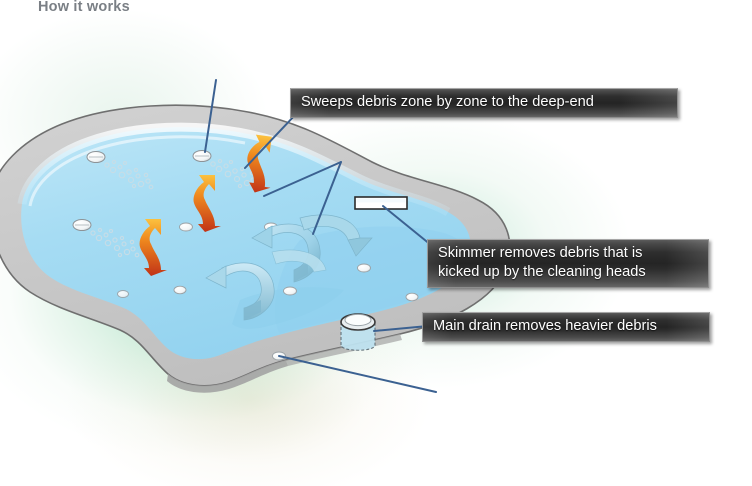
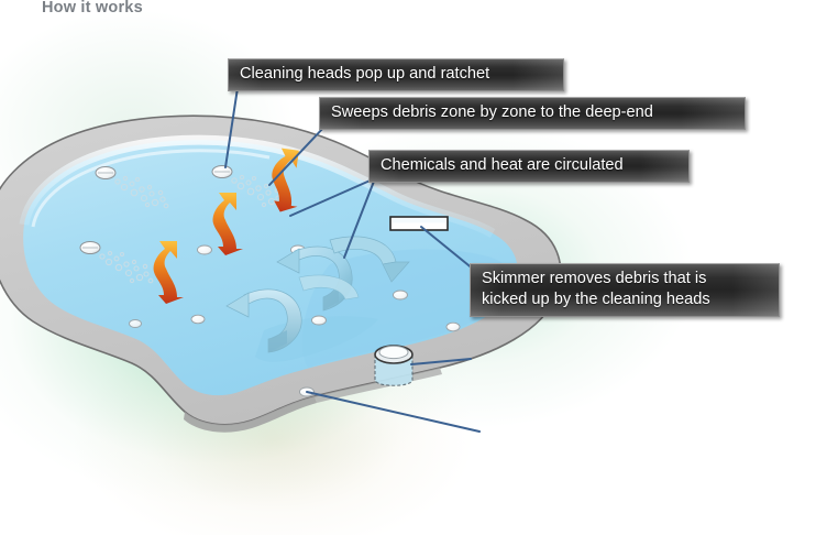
  How it works
+ Cleaning heads pop up and ratchet
  Sweeps debris zone by zone to the deep-end
+ Chemicals and heat are circulated
  Skimmer removes debris that is
  kicked up by the cleaning heads
- Main drain removes heavier debris
